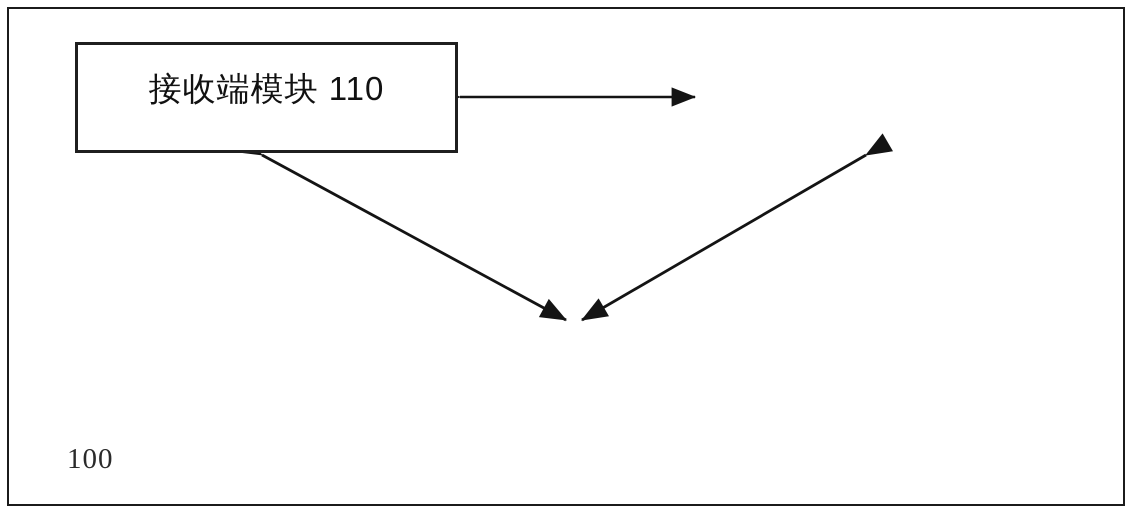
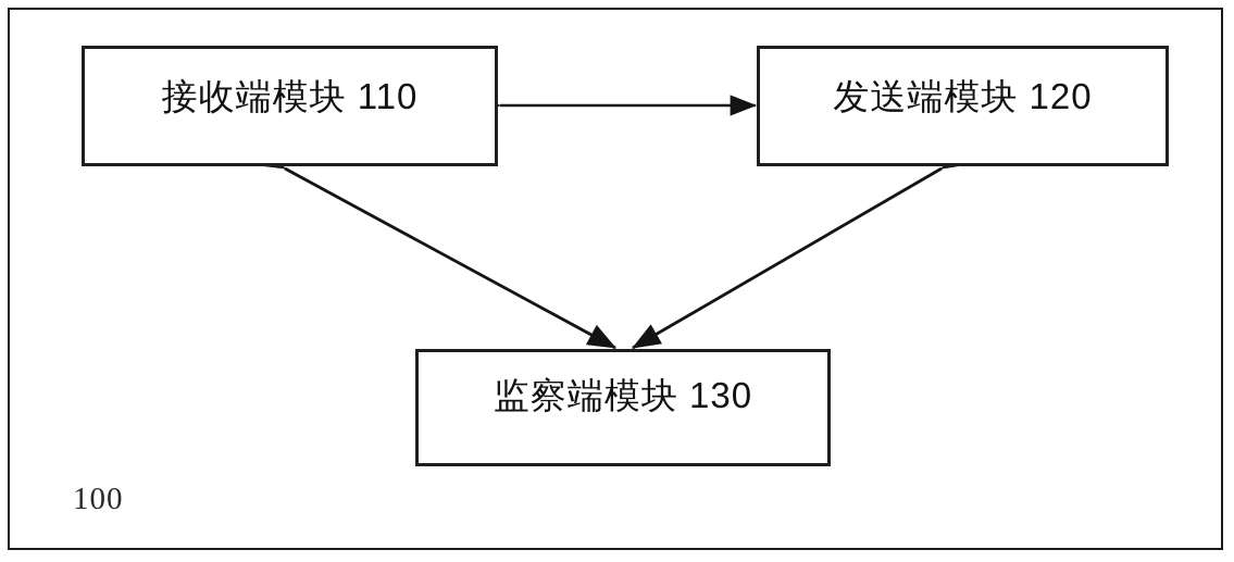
  接收端模块 110
+ 发送端模块 120
+ 监察端模块 130
  100
